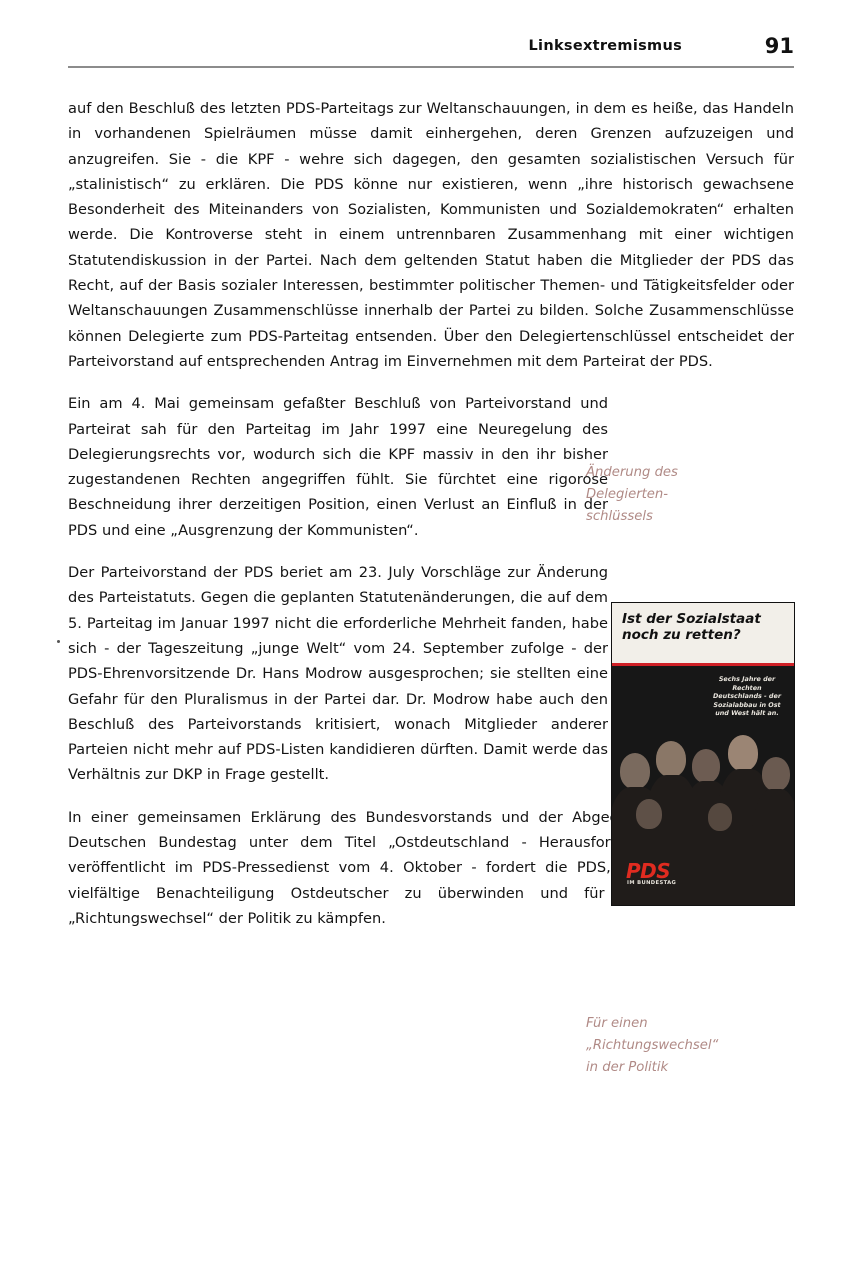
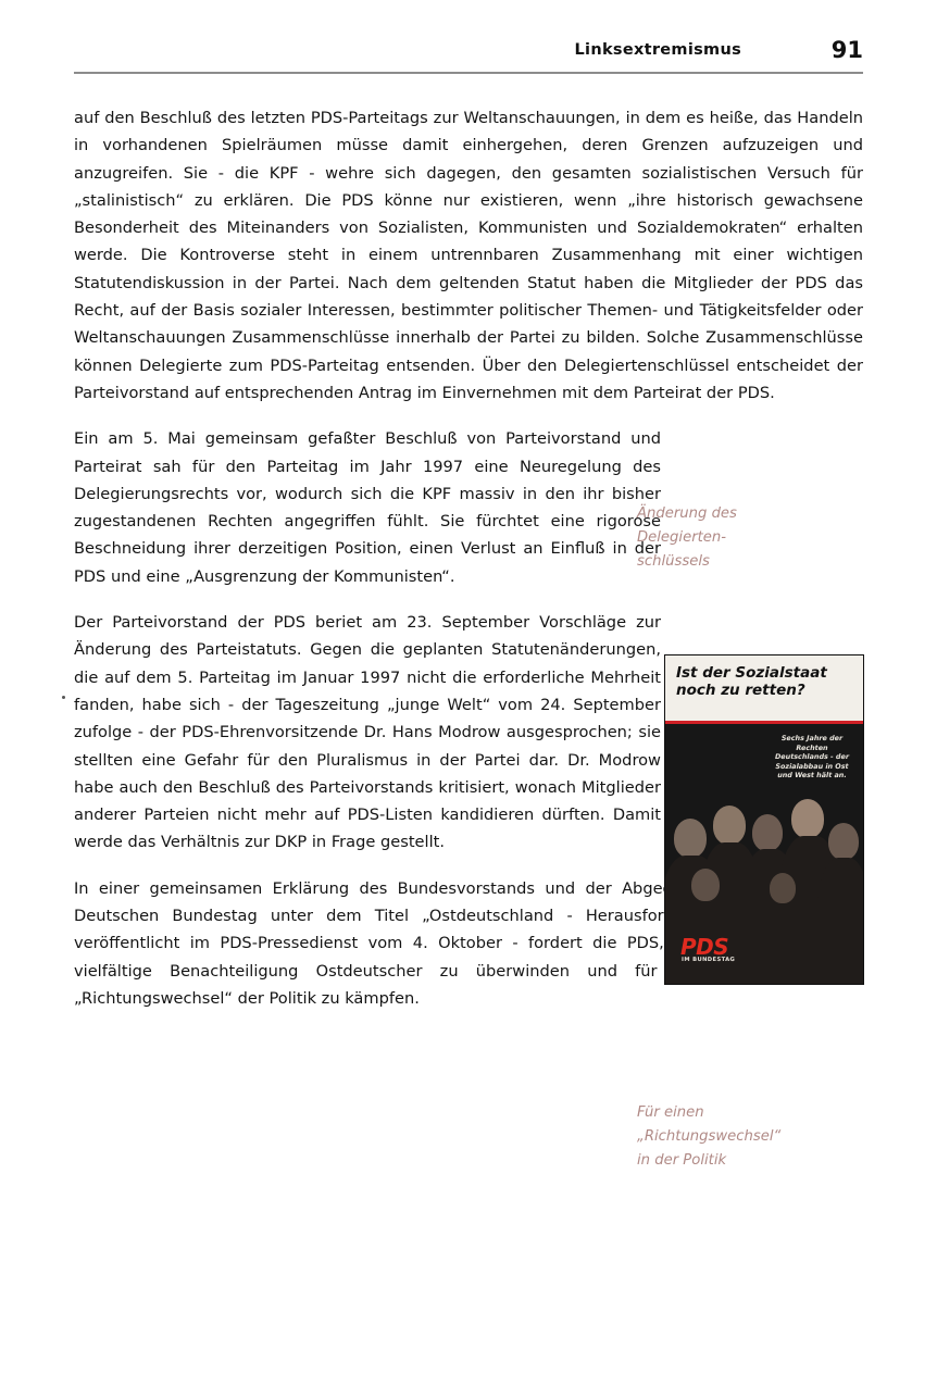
  Linksextremismus
  91
  auf den Beschluß des letzten PDS-Parteitags zur Weltanschauungen, in dem es heiße, das Handeln in vorhandenen Spielräumen müsse damit einhergehen, deren Grenzen aufzuzeigen und anzugreifen. Sie - die KPF - wehre sich dagegen, den gesamten sozialistischen Versuch für „stalinistisch“ zu erklären. Die PDS könne nur existieren, wenn „ihre historisch gewachsene Besonderheit des Miteinanders von Sozialisten, Kommunisten und Sozialdemokraten“ erhalten werde. Die Kontroverse steht in einem untrennbaren Zusammenhang mit einer wichtigen Statutendiskussion in der Partei. Nach dem geltenden Statut haben die Mitglieder der PDS das Recht, auf der Basis sozialer Interessen, bestimmter politischer Themen- und Tätigkeitsfelder oder Weltanschauungen Zusammenschlüsse innerhalb der Partei zu bilden. Solche Zusammenschlüsse können Delegierte zum PDS-Parteitag entsenden. Über den Delegiertenschlüssel entscheidet der Parteivorstand auf entsprechenden Antrag im Einvernehmen mit dem Parteirat der PDS.
- Ein am 4. Mai gemeinsam gefaßter Beschluß von Parteivorstand und Parteirat sah für den Parteitag im Jahr 1997 eine Neuregelung des Delegierungsrechts vor, wodurch sich die KPF massiv in den ihr bisher zugestandenen Rechten angegriffen fühlt. Sie fürchtet eine rigorose Beschneidung ihrer derzeitigen Position, einen Verlust an Einfluß in der PDS und eine „Ausgrenzung der Kommunisten“.
+ Ein am 5. Mai gemeinsam gefaßter Beschluß von Parteivorstand und Parteirat sah für den Parteitag im Jahr 1997 eine Neuregelung des Delegierungsrechts vor, wodurch sich die KPF massiv in den ihr bisher zugestandenen Rechten angegriffen fühlt. Sie fürchtet eine rigorose Beschneidung ihrer derzeitigen Position, einen Verlust an Einfluß in der PDS und eine „Ausgrenzung der Kommunisten“.
- Der Parteivorstand der PDS beriet am 23. July Vorschläge zur Änderung des Parteistatuts. Gegen die geplanten Statutenänderungen, die auf dem 5. Parteitag im Januar 1997 nicht die erforderliche Mehrheit fanden, habe sich - der Tageszeitung „junge Welt“ vom 24. September zufolge - der PDS-Ehrenvorsitzende Dr. Hans Modrow ausgesprochen; sie stellten eine Gefahr für den Pluralismus in der Partei dar. Dr. Modrow habe auch den Beschluß des Parteivorstands kritisiert, wonach Mitglieder anderer Parteien nicht mehr auf PDS-Listen kandidieren dürften. Damit werde das Verhältnis zur DKP in Frage gestellt.
+ Der Parteivorstand der PDS beriet am 23. September Vorschläge zur Änderung des Parteistatuts. Gegen die geplanten Statutenänderungen, die auf dem 5. Parteitag im Januar 1997 nicht die erforderliche Mehrheit fanden, habe sich - der Tageszeitung „junge Welt“ vom 24. September zufolge - der PDS-Ehrenvorsitzende Dr. Hans Modrow ausgesprochen; sie stellten eine Gefahr für den Pluralismus in der Partei dar. Dr. Modrow habe auch den Beschluß des Parteivorstands kritisiert, wonach Mitglieder anderer Parteien nicht mehr auf PDS-Listen kandidieren dürften. Damit werde das Verhältnis zur DKP in Frage gestellt.
  In einer gemeinsamen Erklärung des Bundesvorstands und der Abge Deutschen Bundestag unter dem Titel „Ostdeutschland - Herausfor veröffentlicht im PDS-Pressedienst vom 4. Oktober - fordert die PDS, vielfältige Benachteiligung Ostdeutscher zu überwinden und für „Richtungswechsel“ der Politik zu kämpfen.
  Änderung des Delegierten- schlüssels
  Für einen „Richtungswechsel“ in der Politik
  Ist der Sozialstaat noch zu retten?
  Sechs Jahre der Rechten Deutschlands - der Sozialabbau in Ost und West hält an.
  PDS
